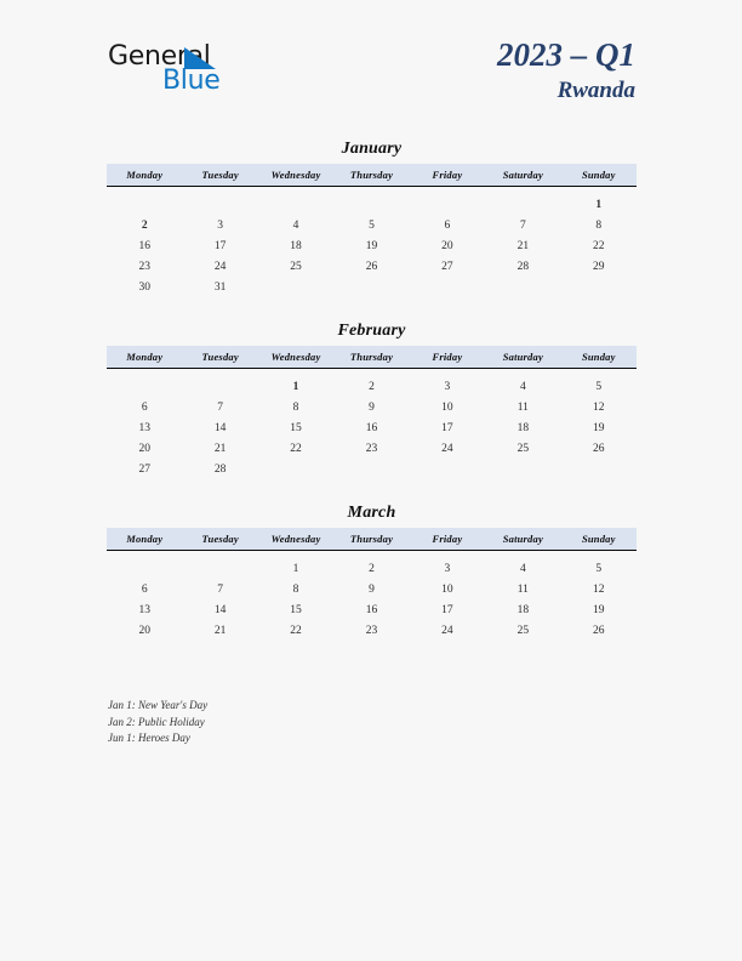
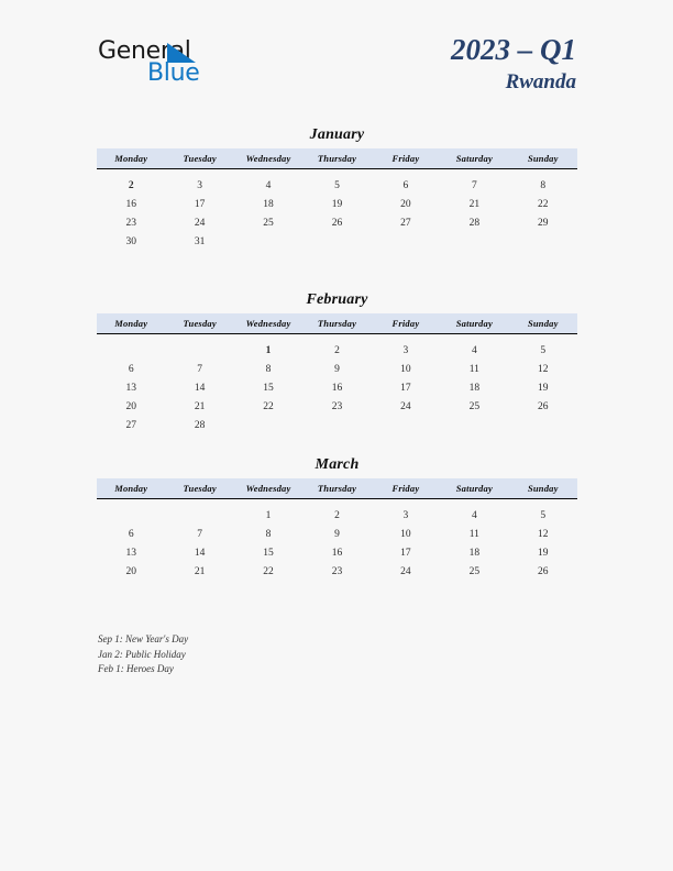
  Generl
  Blue
  2023 – Q1
  Rwanda
  January
  Monday	Tuesday	Wednesday	Thursday	Friday	Saturday	Sunday
- 						1
  2	3	4	5	6	7	8
  16	17	18	19	20	21	22
  23	24	25	26	27	28	29
  30	31
  February
  Monday	Tuesday	Wednesday	Thursday	Friday	Saturday	Sunday
  		1	2	3	4	5
  6	7	8	9	10	11	12
  13	14	15	16	17	18	19
  20	21	22	23	24	25	26
  27	28
  March
  Monday	Tuesday	Wednesday	Thursday	Friday	Saturday	Sunday
  		1	2	3	4	5
  6	7	8	9	10	11	12
  13	14	15	16	17	18	19
  20	21	22	23	24	25	26
- Jan 1: New Year's Day
+ Sep 1: New Year's Day
  Jan 2: Public Holiday
- Jun 1: Heroes Day
+ Feb 1: Heroes Day
